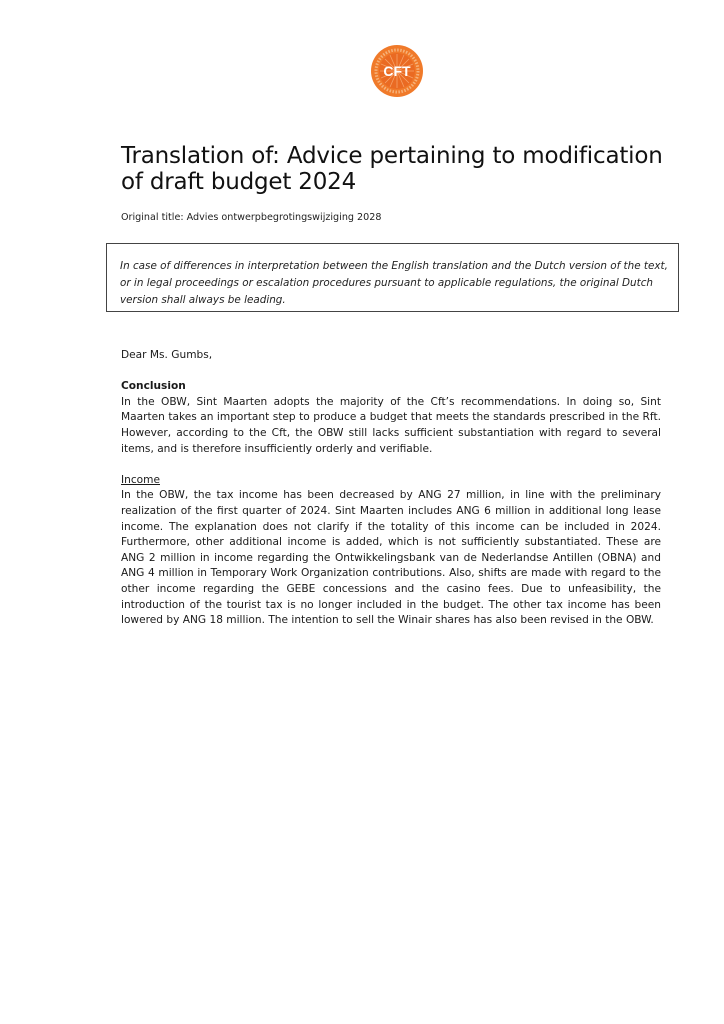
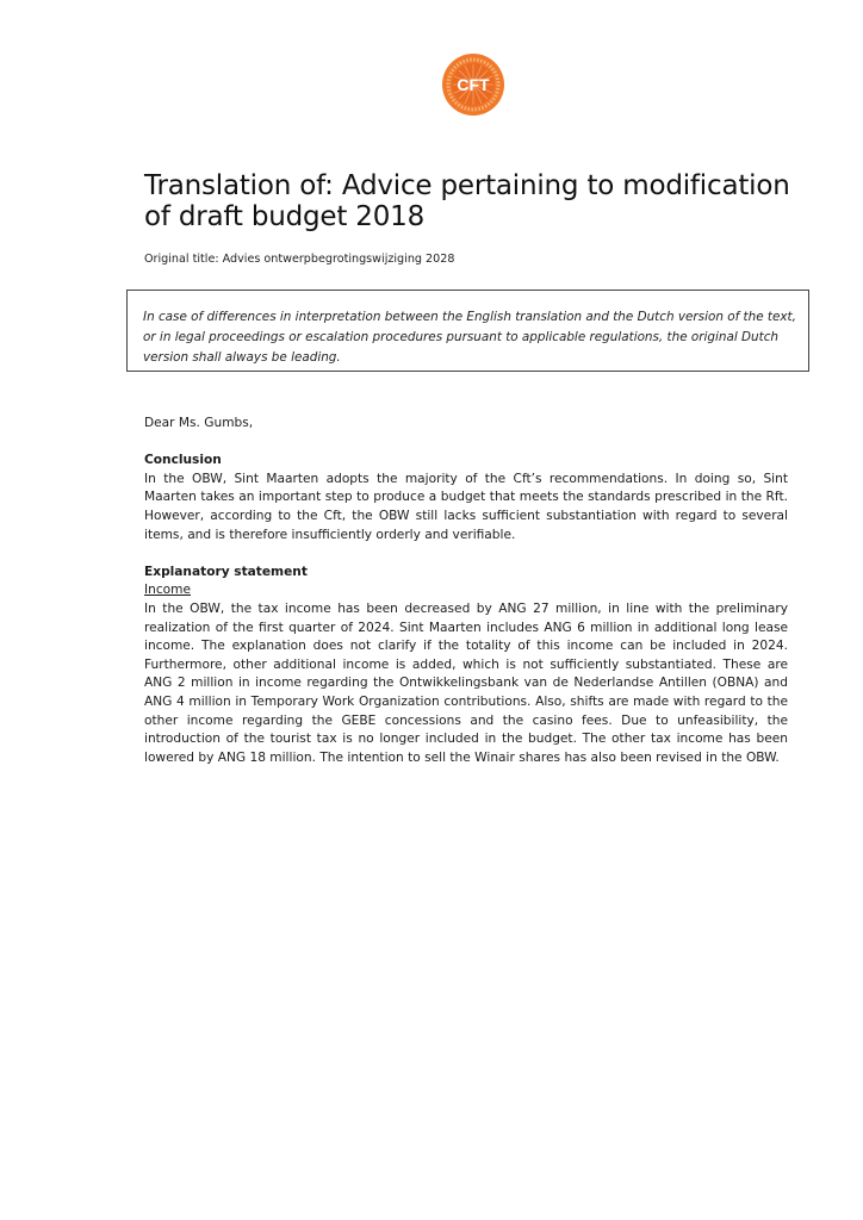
  CFT
- Translation of: Advice pertaining to modification of draft budget 2024
+ Translation of: Advice pertaining to modification of draft budget 2018
  Original title: Advies ontwerpbegrotingswijziging 2028
  In case of differences in interpretation between the English translation and the Dutch version of the text, or in legal proceedings or escalation procedures pursuant to applicable regulations, the original Dutch version shall always be leading.
  Dear Ms. Gumbs,
  Conclusion
  In the OBW, Sint Maarten adopts the majority of the Cft’s recommendations. In doing so, Sint Maarten takes an important step to produce a budget that meets the standards prescribed in the Rft. However, according to the Cft, the OBW still lacks sufficient substantiation with regard to several items, and is therefore insufficiently orderly and verifiable.
+ Explanatory statement
  Income
  In the OBW, the tax income has been decreased by ANG 27 million, in line with the preliminary realization of the first quarter of 2024. Sint Maarten includes ANG 6 million in additional long lease income. The explanation does not clarify if the totality of this income can be included in 2024. Furthermore, other additional income is added, which is not sufficiently substantiated. These are ANG 2 million in income regarding the Ontwikkelingsbank van de Nederlandse Antillen (OBNA) and ANG 4 million in Temporary Work Organization contributions. Also, shifts are made with regard to the other income regarding the GEBE concessions and the casino fees. Due to unfeasibility, the introduction of the tourist tax is no longer included in the budget. The other tax income has been lowered by ANG 18 million. The intention to sell the Winair shares has also been revised in the OBW.
